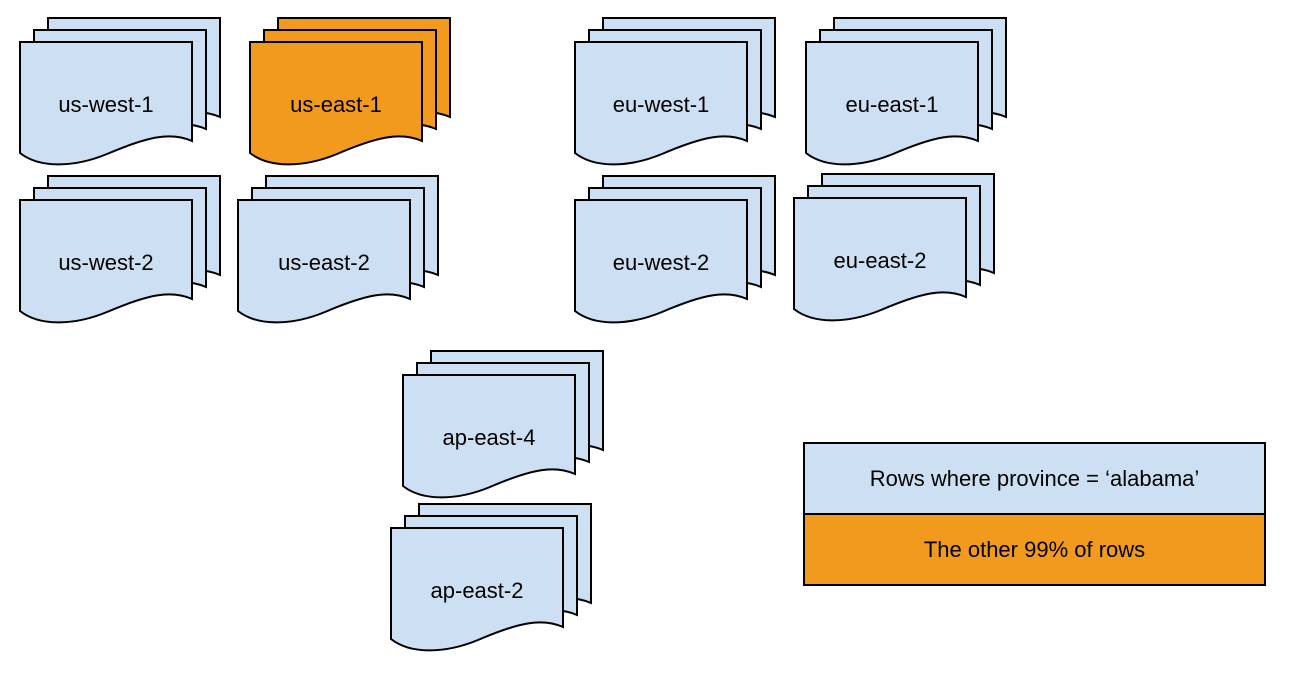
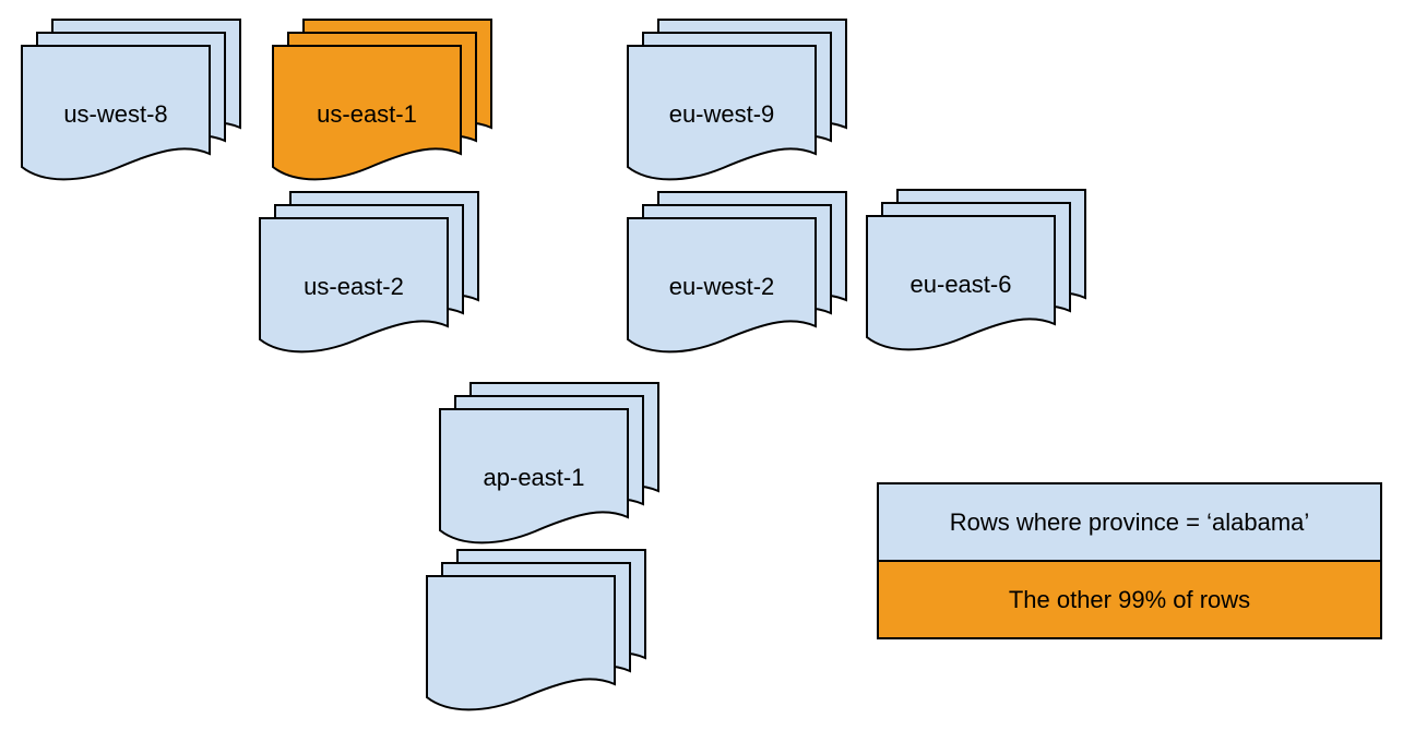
  Rows where province = ‘alabama’
  The other 99% of rows
- us-west-1
+ us-west-8
  us-east-1
- eu-west-1
+ eu-west-9
- eu-east-1
- us-west-2
  us-east-2
  eu-west-2
- eu-east-2
+ eu-east-6
- ap-east-4
+ ap-east-1
- ap-east-2
